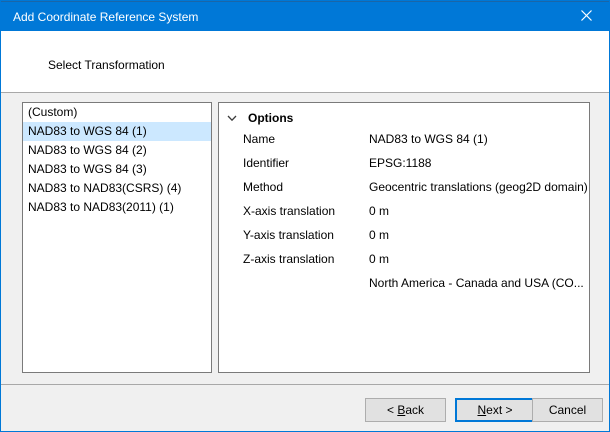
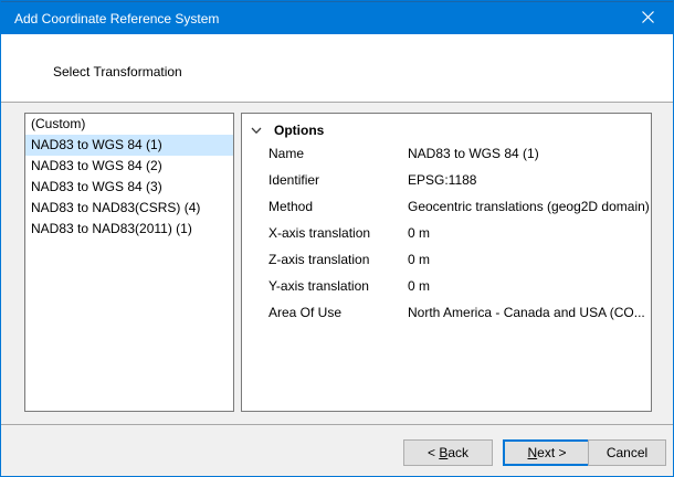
  Add Coordinate Reference System
  Select Transformation
  (Custom)
  NAD83 to WGS 84 (1)
  NAD83 to WGS 84 (2)
  NAD83 to WGS 84 (3)
  NAD83 to NAD83(CSRS) (4)
  NAD83 to NAD83(2011) (1)
  Options
  Name
  NAD83 to WGS 84 (1)
  Identifier
  EPSG:1188
  Method
  Geocentric translations (geog2D domain)
  X-axis translation
  0 m
- Y-axis translation
+ Z-axis translation
  0 m
- Z-axis translation
+ Y-axis translation
  0 m
+ Area Of Use
  North America - Canada and USA (CO...
  < Back
  Next >
  Cancel
